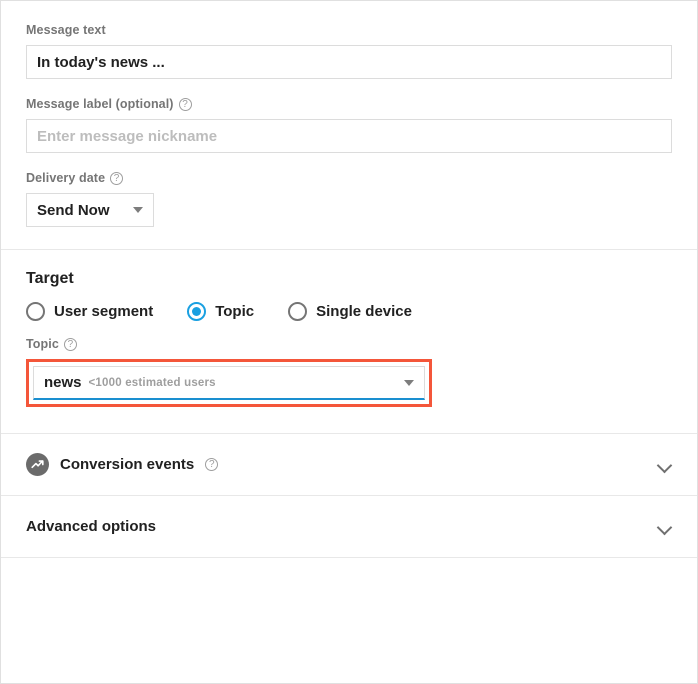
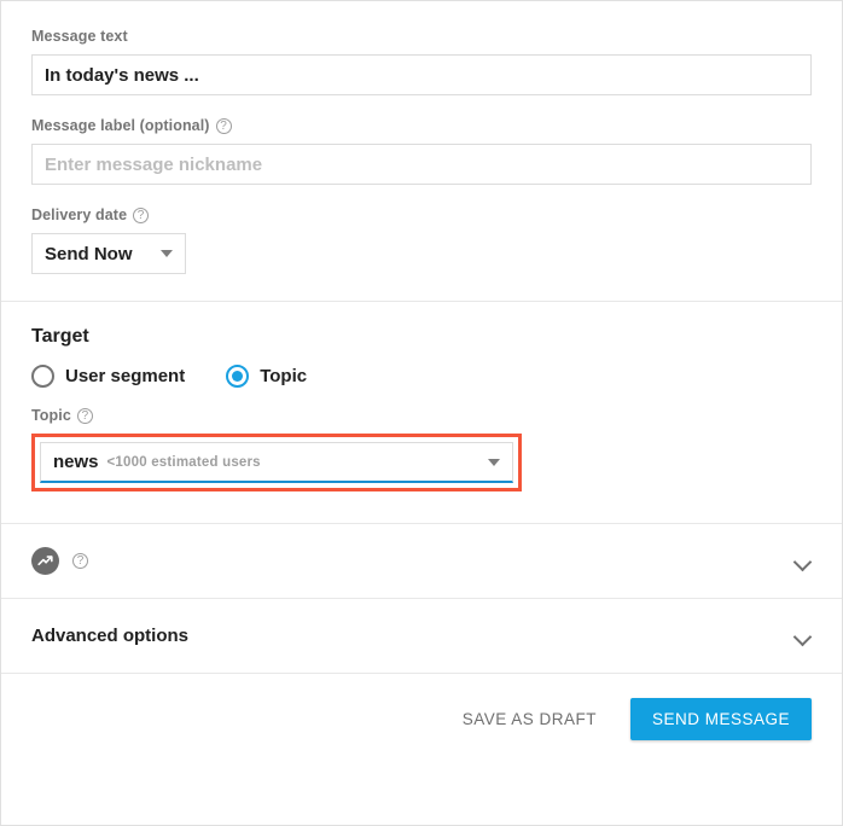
  Message text
  In today's news ...
  Message label (optional)
  ?
  Enter message nickname
  Delivery date
  ?
  Send Now
  Target
  User segment
  Topic
- Single device
  Topic
  ?
  news
  <1000 estimated users
- Conversion events
  ?
  Advanced options
+ SAVE AS DRAFT
+ SEND MESSAGE
